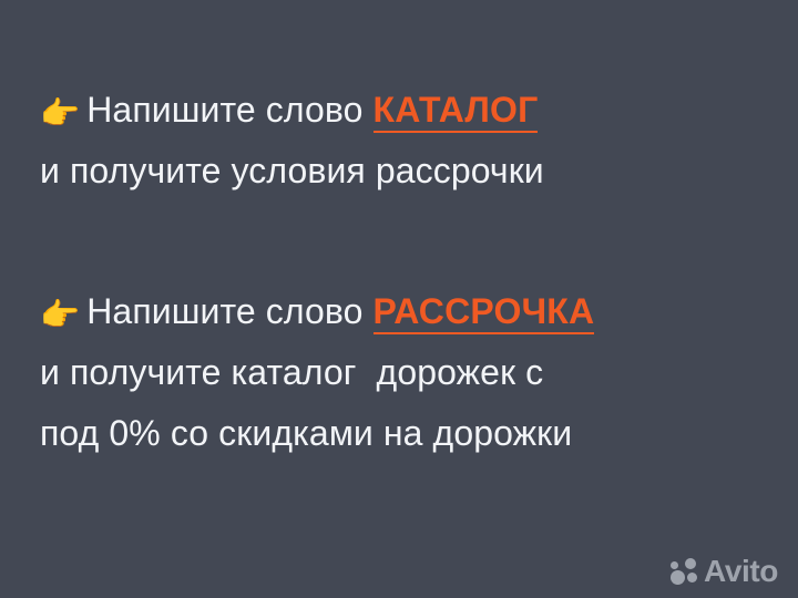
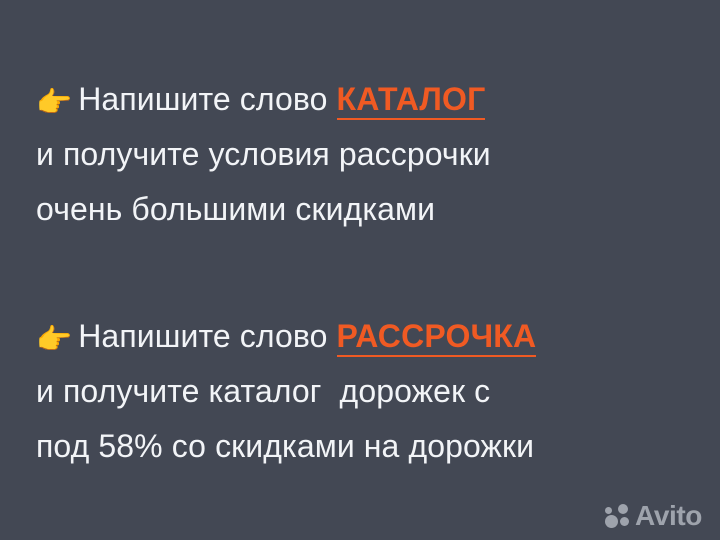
  👉 Напишите слово КАТАЛОГ
  и получите условия рассрочки
+ очень большими скидками
  👉 Напишите слово РАССРОЧКА
  и получите каталог дорожек с
- под 0% со скидками на дорожки
+ под 58% со скидками на дорожки
  Avito
